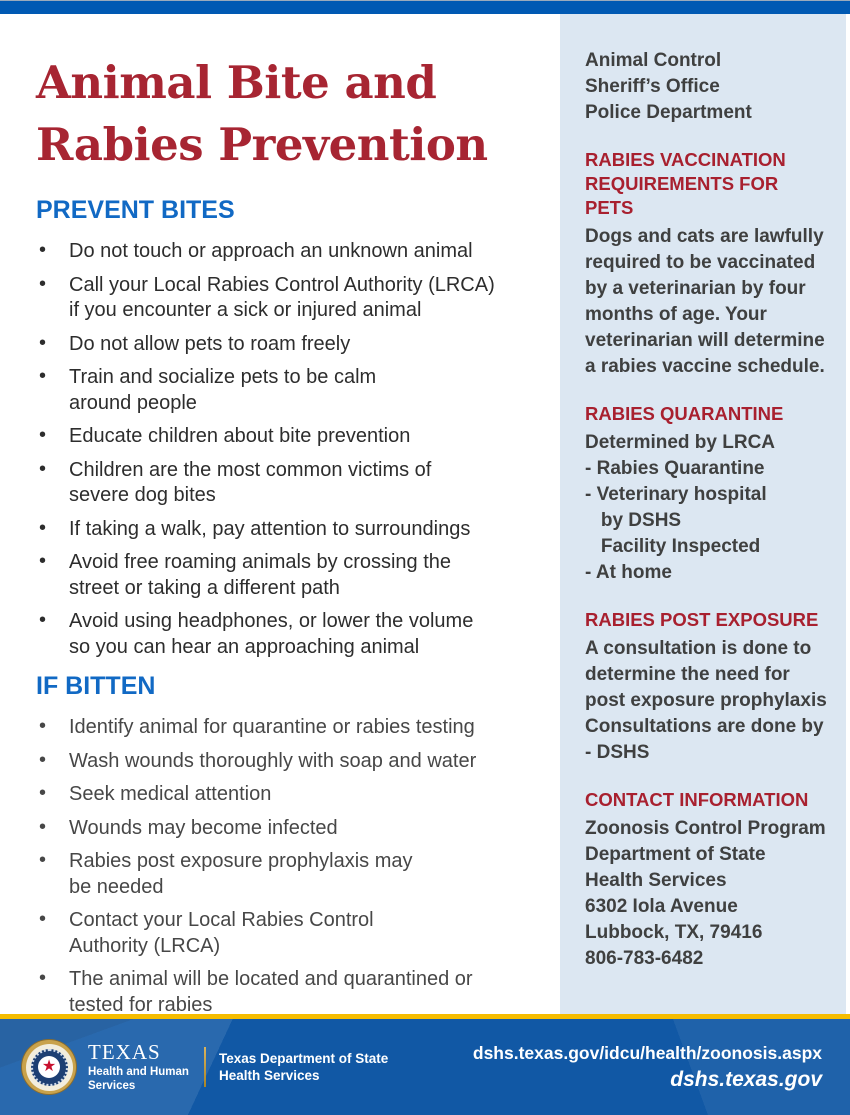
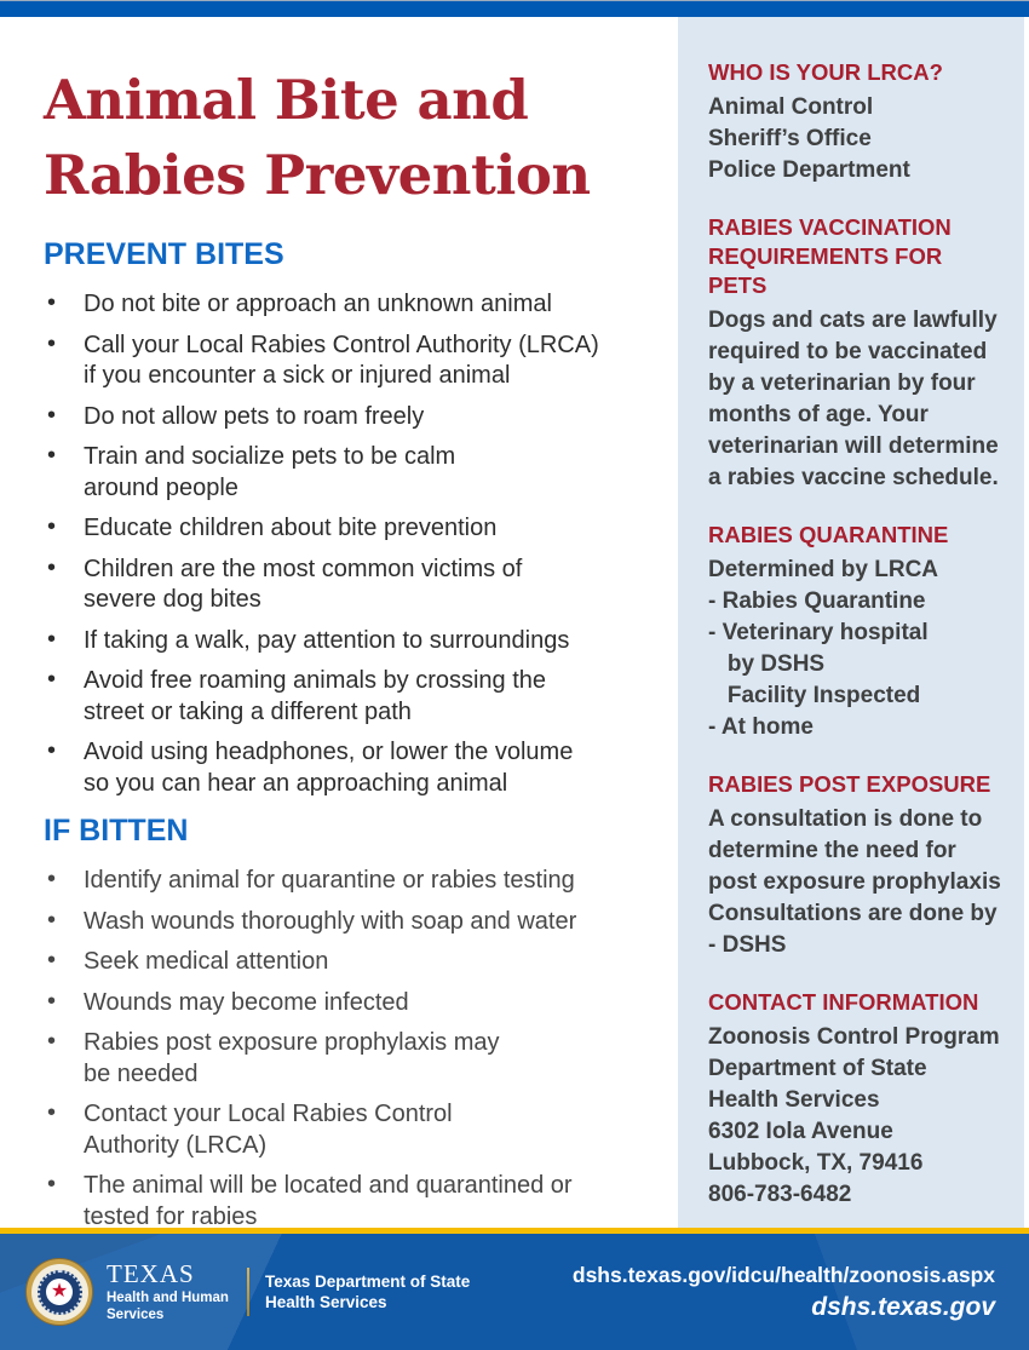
  Animal Bite and
  Rabies Prevention
  PREVENT BITES
- Do not touch or approach an unknown animal
+ Do not bite or approach an unknown animal
  Call your Local Rabies Control Authority (LRCA)
  if you encounter a sick or injured animal
  Do not allow pets to roam freely
  Train and socialize pets to be calm
  around people
  Educate children about bite prevention
  Children are the most common victims of
  severe dog bites
  If taking a walk, pay attention to surroundings
  Avoid free roaming animals by crossing the
  street or taking a different path
  Avoid using headphones, or lower the volume
  so you can hear an approaching animal
  IF BITTEN
  Identify animal for quarantine or rabies testing
  Wash wounds thoroughly with soap and water
  Seek medical attention
  Wounds may become infected
  Rabies post exposure prophylaxis may
  be needed
  Contact your Local Rabies Control
  Authority (LRCA)
  The animal will be located and quarantined or
  tested for rabies
+ WHO IS YOUR LRCA?
  Animal Control
  Sheriff’s Office
  Police Department
  RABIES VACCINATION
  REQUIREMENTS FOR PETS
  Dogs and cats are lawfully
  required to be vaccinated
  by a veterinarian by four
  months of age. Your
  veterinarian will determine
  a rabies vaccine schedule.
  RABIES QUARANTINE
  Determined by LRCA
  - Rabies Quarantine
  - Veterinary hospital
  by DSHS
  Facility Inspected
  - At home
  RABIES POST EXPOSURE
  A consultation is done to
  determine the need for
  post exposure prophylaxis
  Consultations are done by
  - DSHS
  CONTACT INFORMATION
  Zoonosis Control Program
  Department of State
  Health Services
  6302 Iola Avenue
  Lubbock, TX, 79416
  806-783-6482
  ★
  TEXAS
  Health and Human
  Services
  Texas Department of State
  Health Services
  dshs.texas.gov/idcu/health/zoonosis.aspx
  dshs.texas.gov
